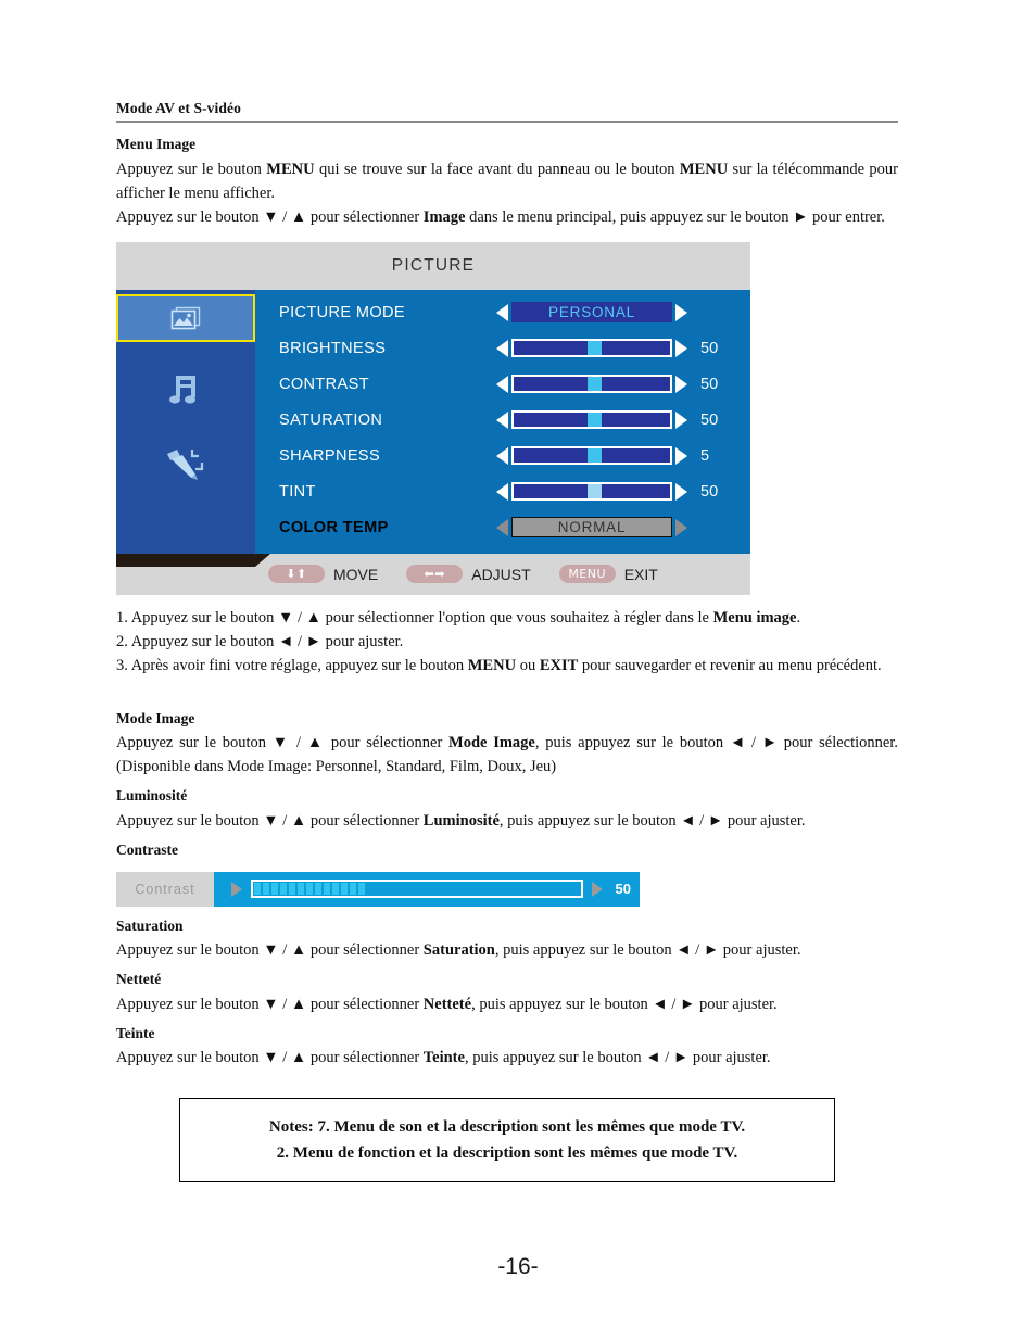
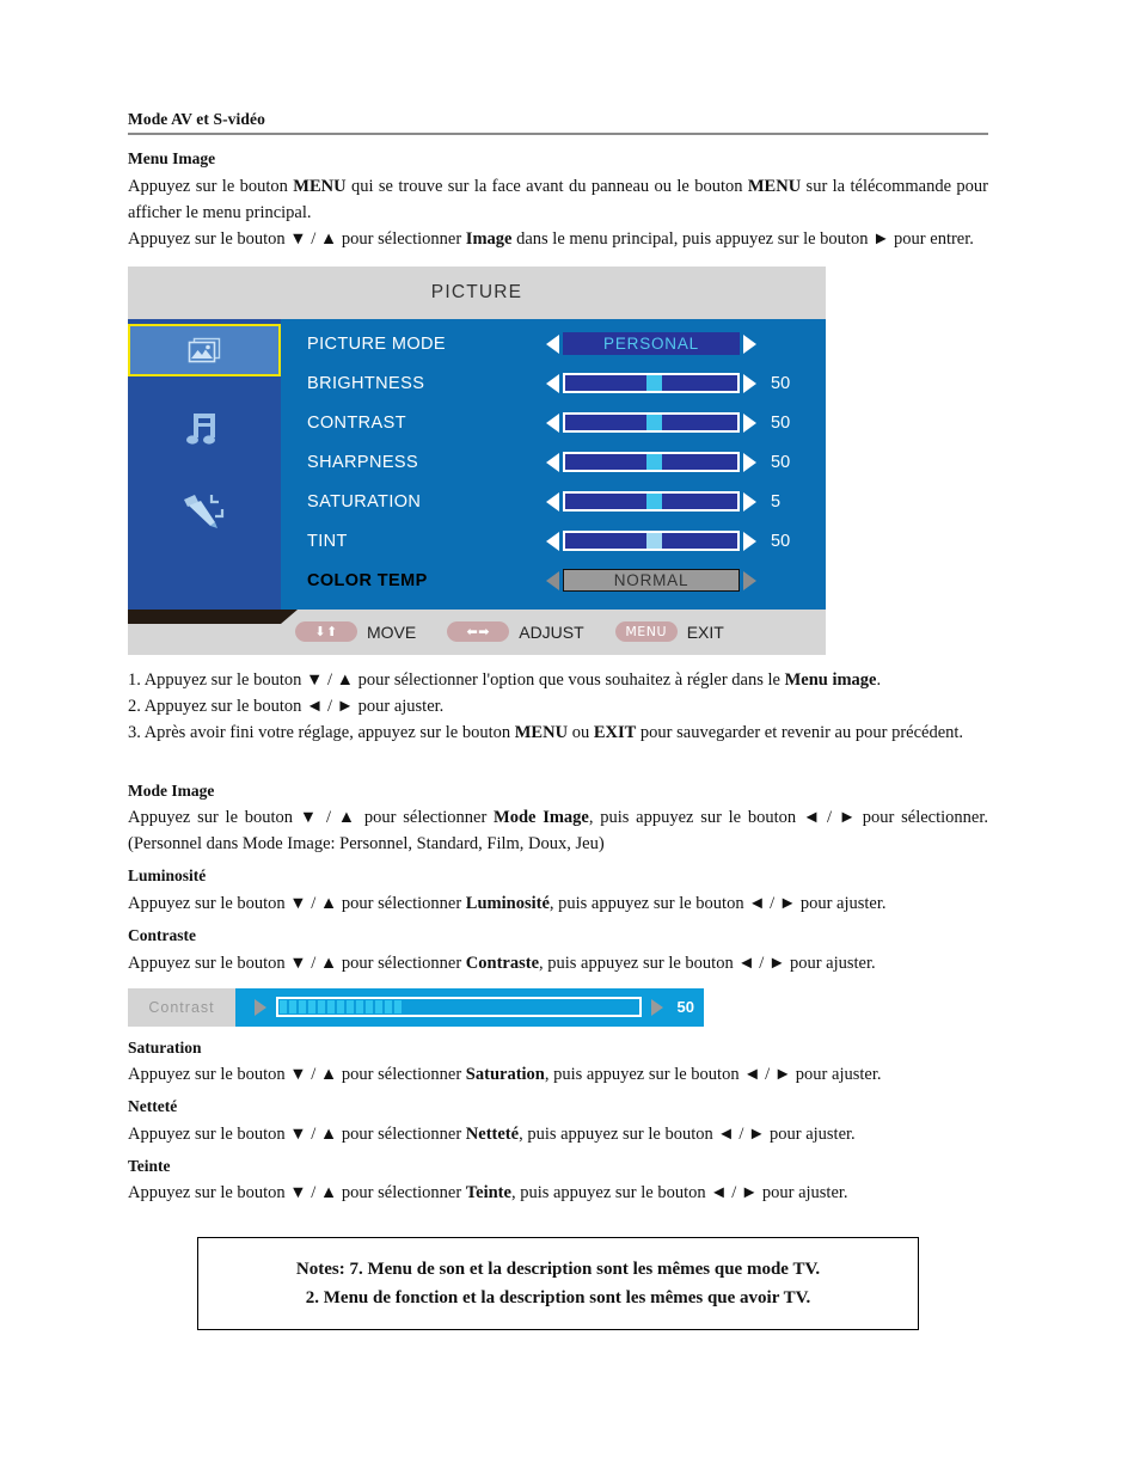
  Mode AV et S-vidéo
  Menu Image
- Appuyez sur le bouton MENU qui se trouve sur la face avant du panneau ou le bouton MENU sur la télécommande pour afficher le menu afficher.
+ Appuyez sur le bouton MENU qui se trouve sur la face avant du panneau ou le bouton MENU sur la télécommande pour afficher le menu principal.
  Appuyez sur le bouton ▼ / ▲ pour sélectionner Image dans le menu principal, puis appuyez sur le bouton ► pour entrer.
  PICTURE
  PICTURE MODE
  PERSONAL
  BRIGHTNESS
  50
  CONTRAST
  50
- SATURATION
+ SHARPNESS
  50
- SHARPNESS
+ SATURATION
  5
  TINT
  50
  COLOR TEMP
  NORMAL
  ⬇⬆
  MOVE
  ⬅➡
  ADJUST
  MENU
  EXIT
  1. Appuyez sur le bouton ▼ / ▲ pour sélectionner l'option que vous souhaitez à régler dans le Menu image.
  2. Appuyez sur le bouton ◄ / ► pour ajuster.
- 3. Après avoir fini votre réglage, appuyez sur le bouton MENU ou EXIT pour sauvegarder et revenir au menu précédent.
+ 3. Après avoir fini votre réglage, appuyez sur le bouton MENU ou EXIT pour sauvegarder et revenir au pour précédent.
  Mode Image
- Appuyez sur le bouton ▼ / ▲ pour sélectionner Mode Image, puis appuyez sur le bouton ◄ / ► pour sélectionner. (Disponible dans Mode Image: Personnel, Standard, Film, Doux, Jeu)
+ Appuyez sur le bouton ▼ / ▲ pour sélectionner Mode Image, puis appuyez sur le bouton ◄ / ► pour sélectionner. (Personnel dans Mode Image: Personnel, Standard, Film, Doux, Jeu)
  Luminosité
  Appuyez sur le bouton ▼ / ▲ pour sélectionner Luminosité, puis appuyez sur le bouton ◄ / ► pour ajuster.
  Contraste
+ Appuyez sur le bouton ▼ / ▲ pour sélectionner Contraste, puis appuyez sur le bouton ◄ / ► pour ajuster.
  Contrast
  50
  Saturation
  Appuyez sur le bouton ▼ / ▲ pour sélectionner Saturation, puis appuyez sur le bouton ◄ / ► pour ajuster.
  Netteté
  Appuyez sur le bouton ▼ / ▲ pour sélectionner Netteté, puis appuyez sur le bouton ◄ / ► pour ajuster.
  Teinte
  Appuyez sur le bouton ▼ / ▲ pour sélectionner Teinte, puis appuyez sur le bouton ◄ / ► pour ajuster.
  Notes: 7. Menu de son et la description sont les mêmes que mode TV.
- 2. Menu de fonction et la description sont les mêmes que mode TV.
+ 2. Menu de fonction et la description sont les mêmes que avoir TV.
- -16-
